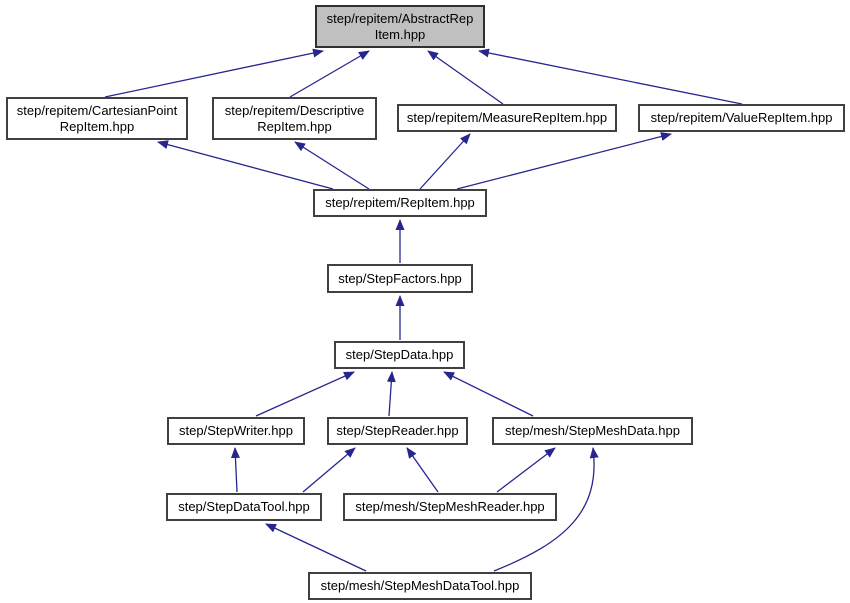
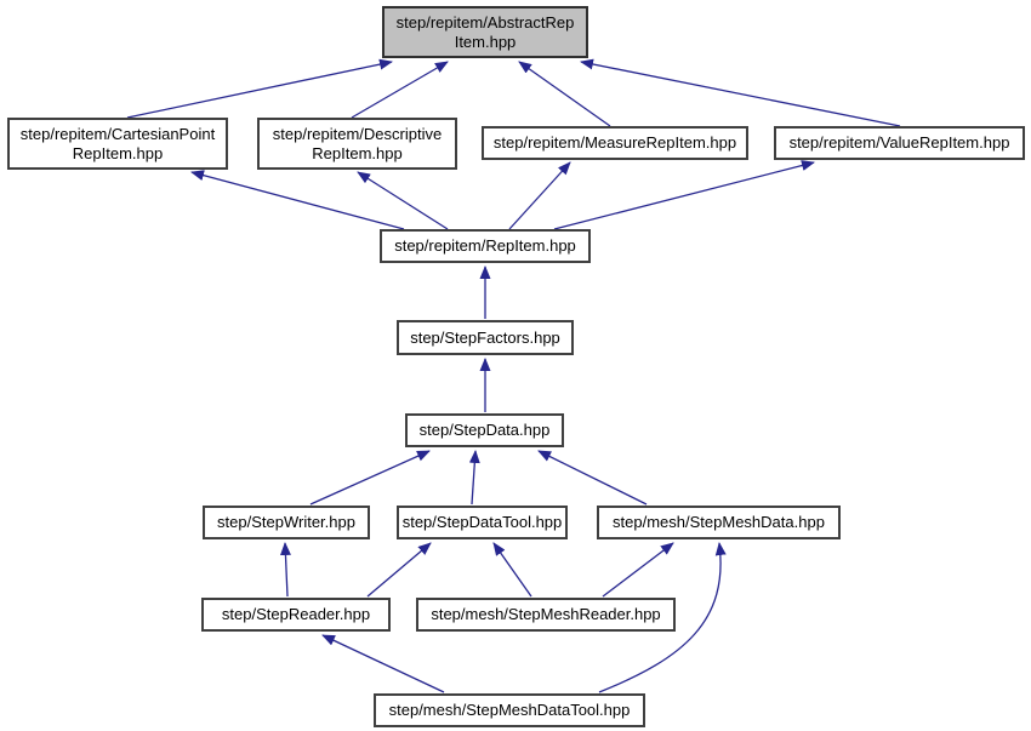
  step/repitem/AbstractRep
  Item.hpp
  step/repitem/CartesianPoint
  RepItem.hpp
  step/repitem/Descriptive
  RepItem.hpp
  step/repitem/MeasureRepItem.hpp
  step/repitem/ValueRepItem.hpp
  step/repitem/RepItem.hpp
  step/StepFactors.hpp
  step/StepData.hpp
  step/StepWriter.hpp
- step/StepReader.hpp
+ step/StepDataTool.hpp
  step/mesh/StepMeshData.hpp
- step/StepDataTool.hpp
+ step/StepReader.hpp
  step/mesh/StepMeshReader.hpp
  step/mesh/StepMeshDataTool.hpp
